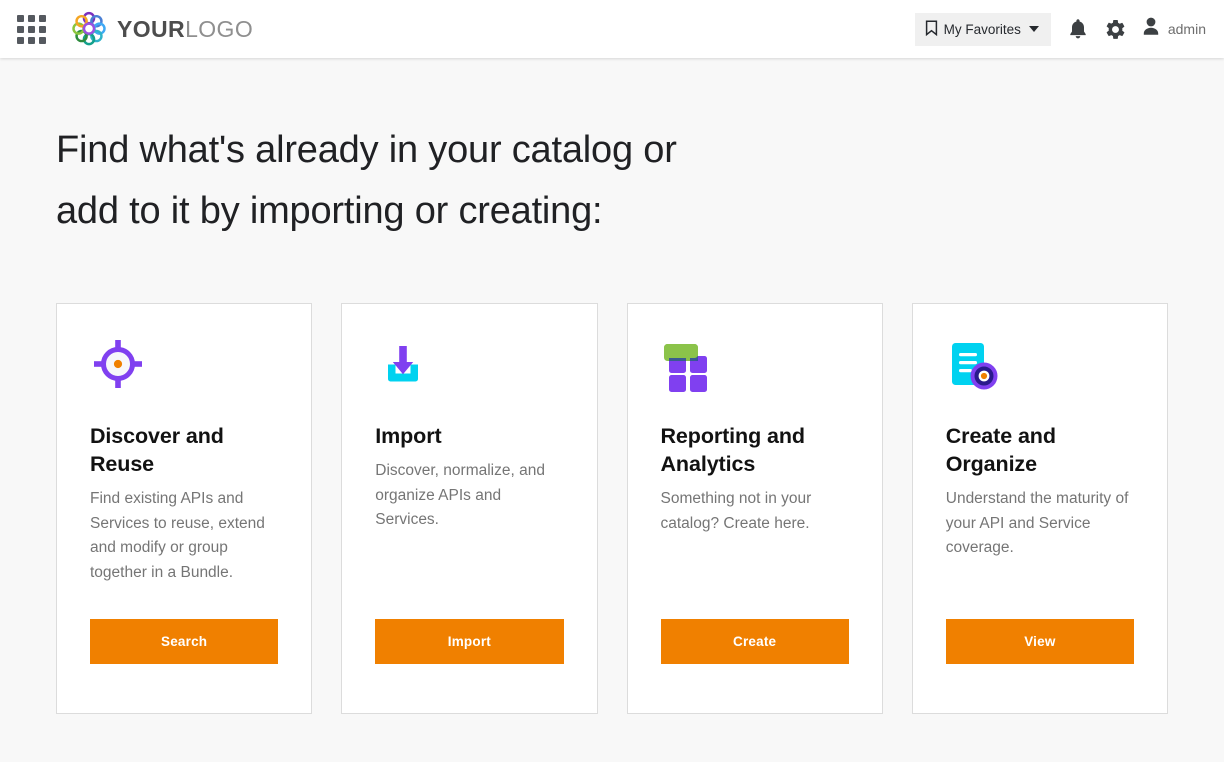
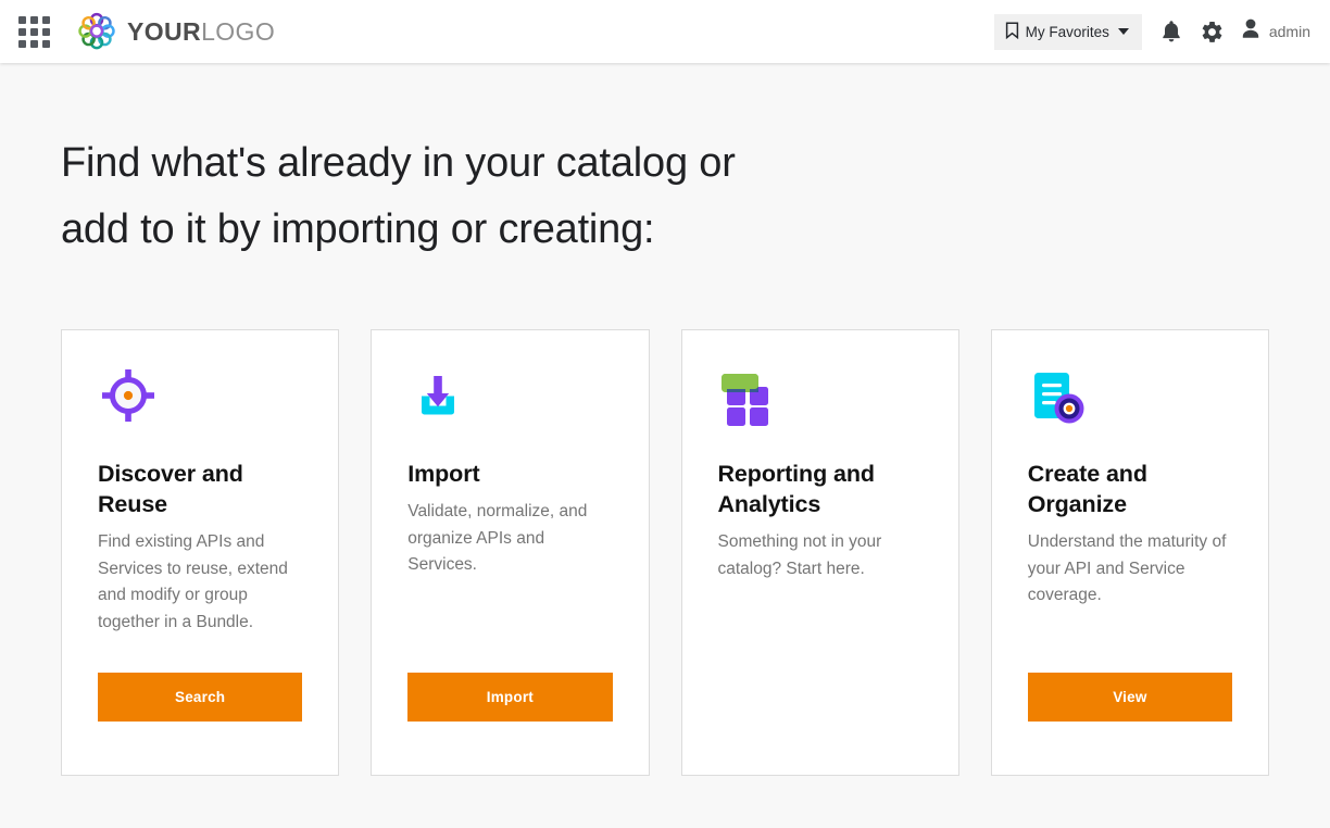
  YOURLOGO
  My Favorites
  admin
  Find what's already in your catalog or
  add to it by importing or creating:
  Discover and Reuse
  Find existing APIs and Services to reuse, extend and modify or group together in a Bundle.
  Search
  Import
- Discover, normalize, and organize APIs and Services.
+ Validate, normalize, and organize APIs and Services.
  Import
  Reporting and Analytics
- Something not in your catalog? Create here.
+ Something not in your catalog? Start here.
- Create
  Create and Organize
  Understand the maturity of your API and Service coverage.
  View
